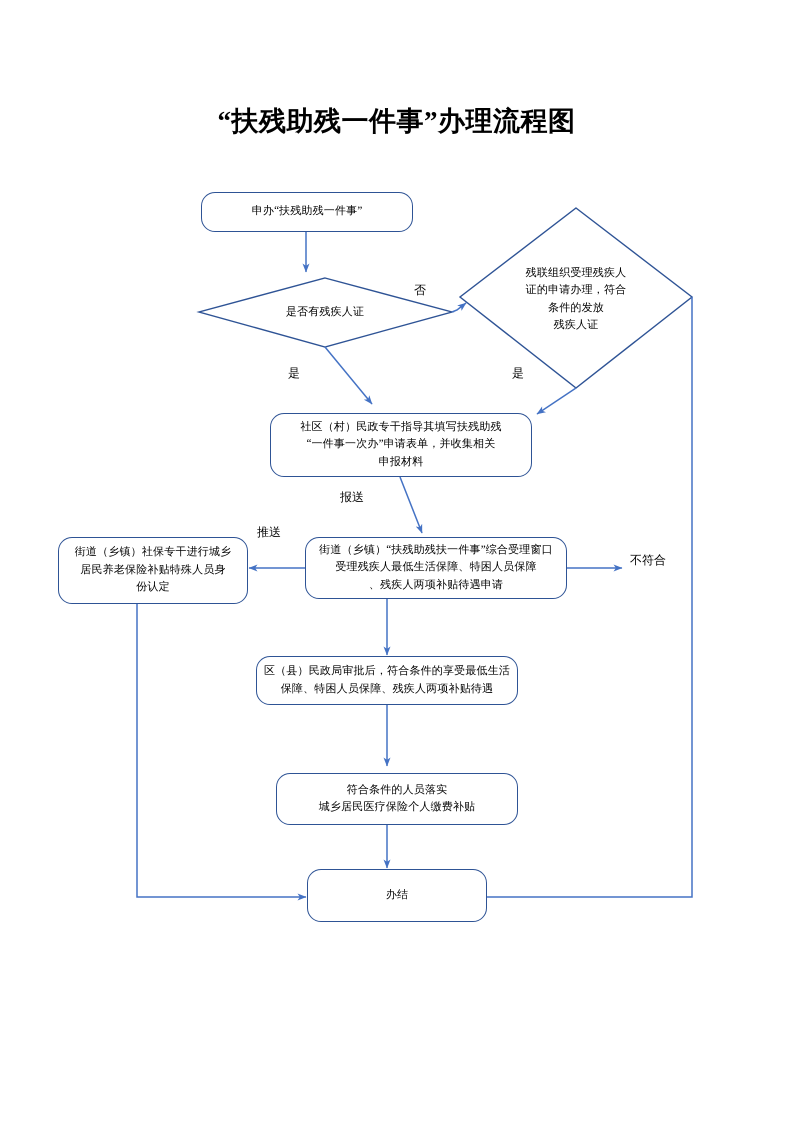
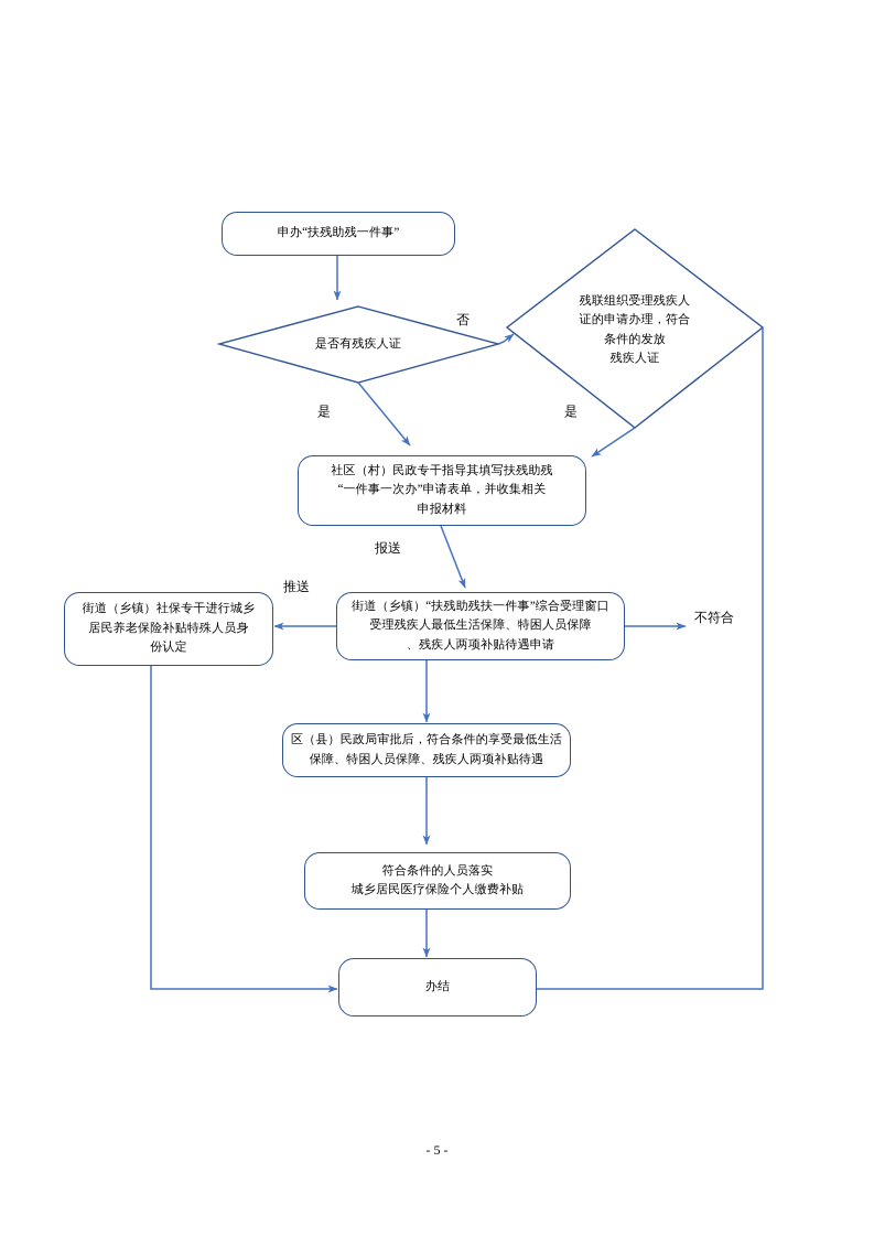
- “扶残助残一件事”办理流程图
  申办“扶残助残一件事”
  是否有残疾人证
  残联组织受理残疾人
  证的申请办理，符合
  条件的发放
  残疾人证
  社区（村）民政专干指导其填写扶残助残
  “一件事一次办”申请表单，并收集相关
  申报材料
  街道（乡镇）“扶残助残扶一件事”综合受理窗口
  受理残疾人最低生活保障、特困人员保障
  、残疾人两项补贴待遇申请
  街道（乡镇）社保专干进行城乡
  居民养老保险补贴特殊人员身
  份认定
  区（县）民政局审批后，符合条件的享受最低生活
  保障、特困人员保障、残疾人两项补贴待遇
  符合条件的人员落实
  城乡居民医疗保险个人缴费补贴
  办结
  否
  是
  是
  报送
  推送
  不符合
+ - 5 -
